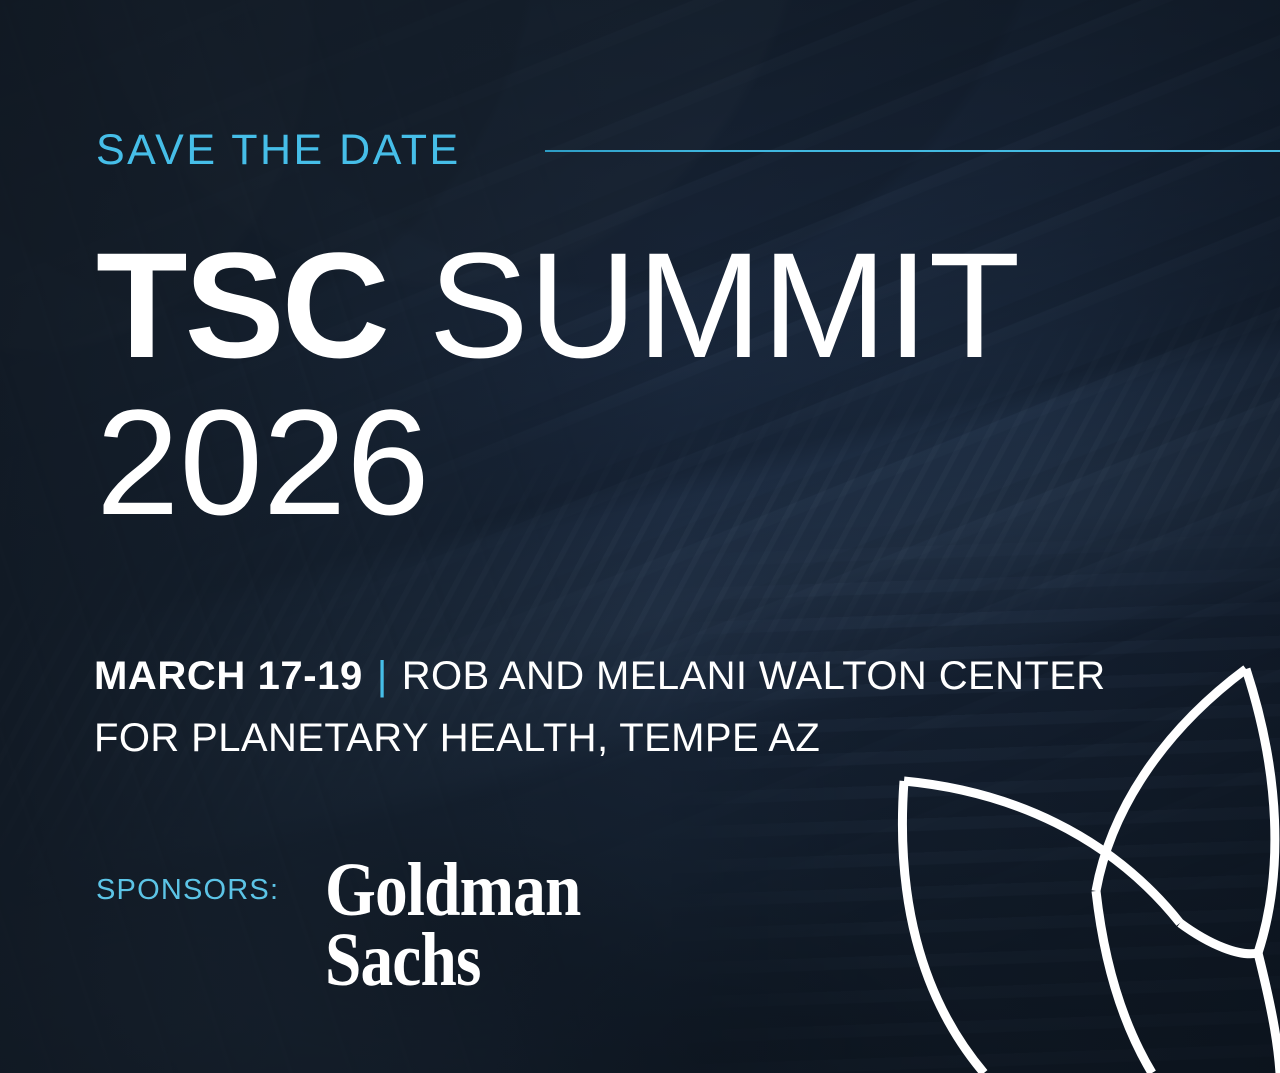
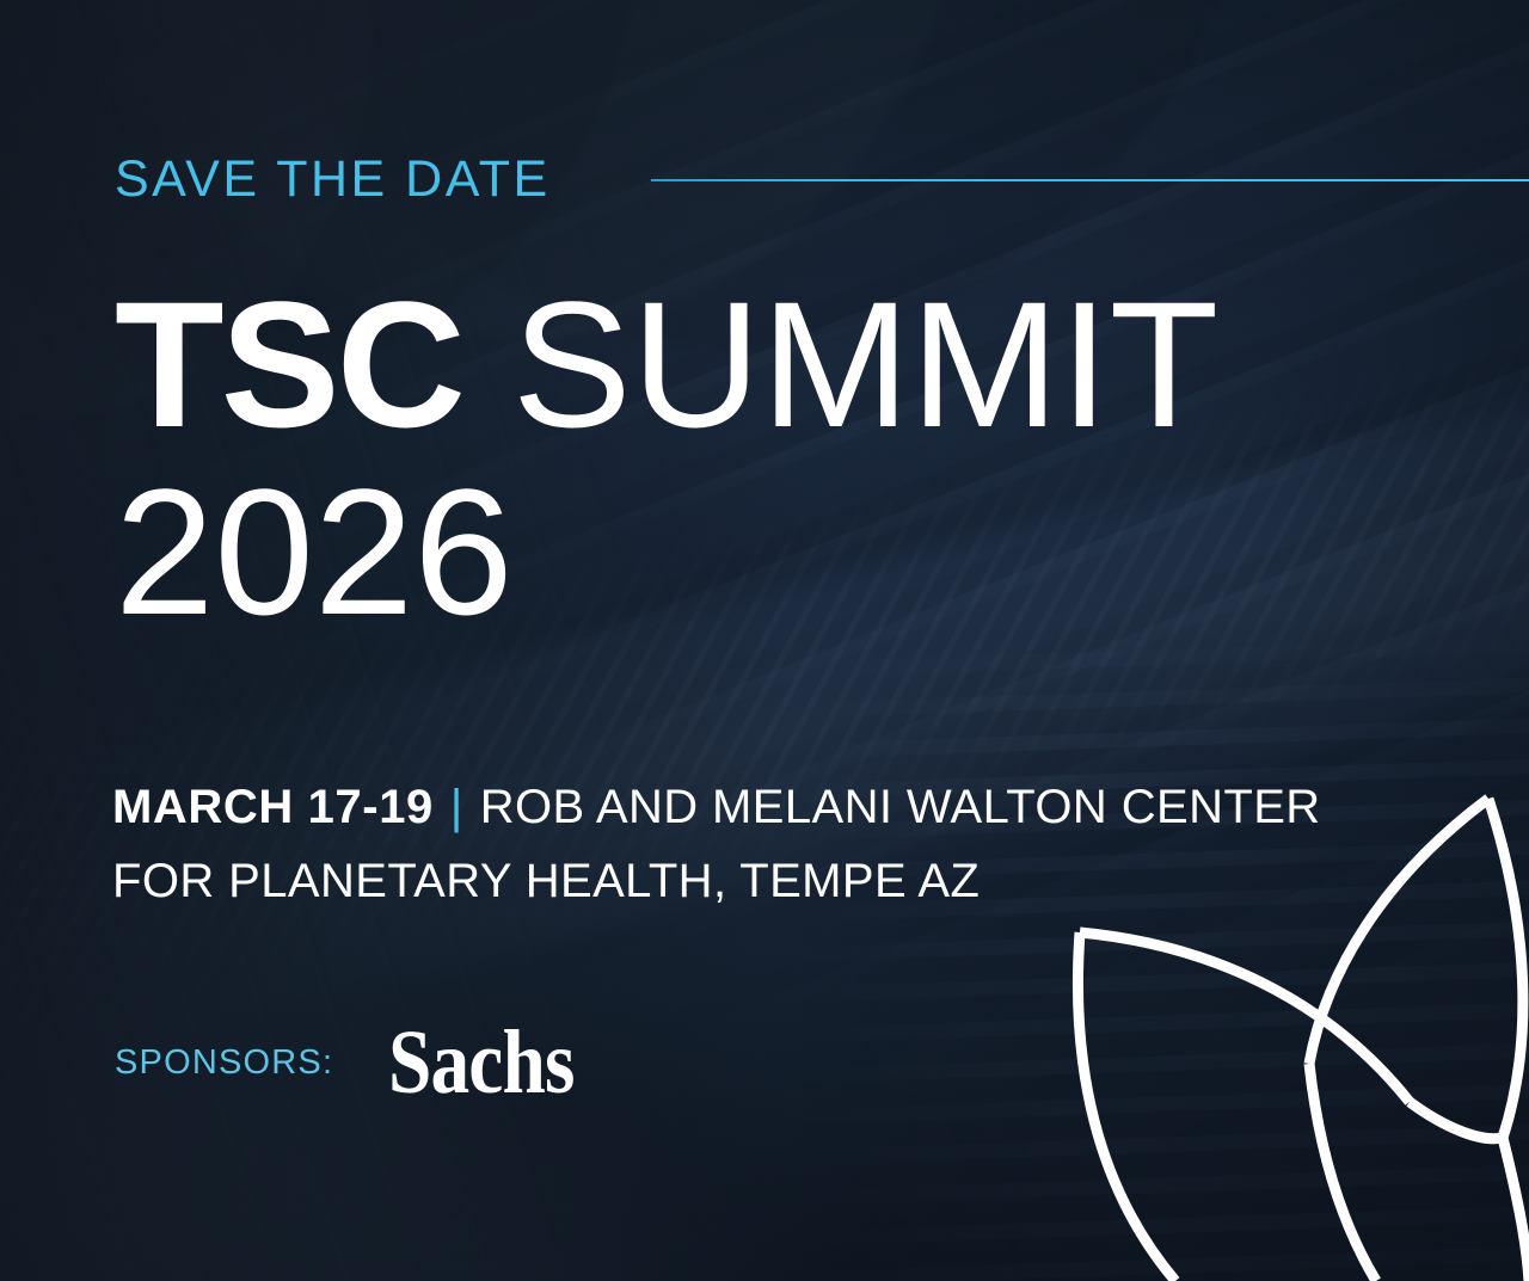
  SAVE THE DATE
  TSC SUMMIT
  2026
  MARCH 17-19 | ROB AND MELANI WALTON CENTER
  FOR PLANETARY HEALTH, TEMPE AZ
  SPONSORS:
- Goldman
  Sachs
